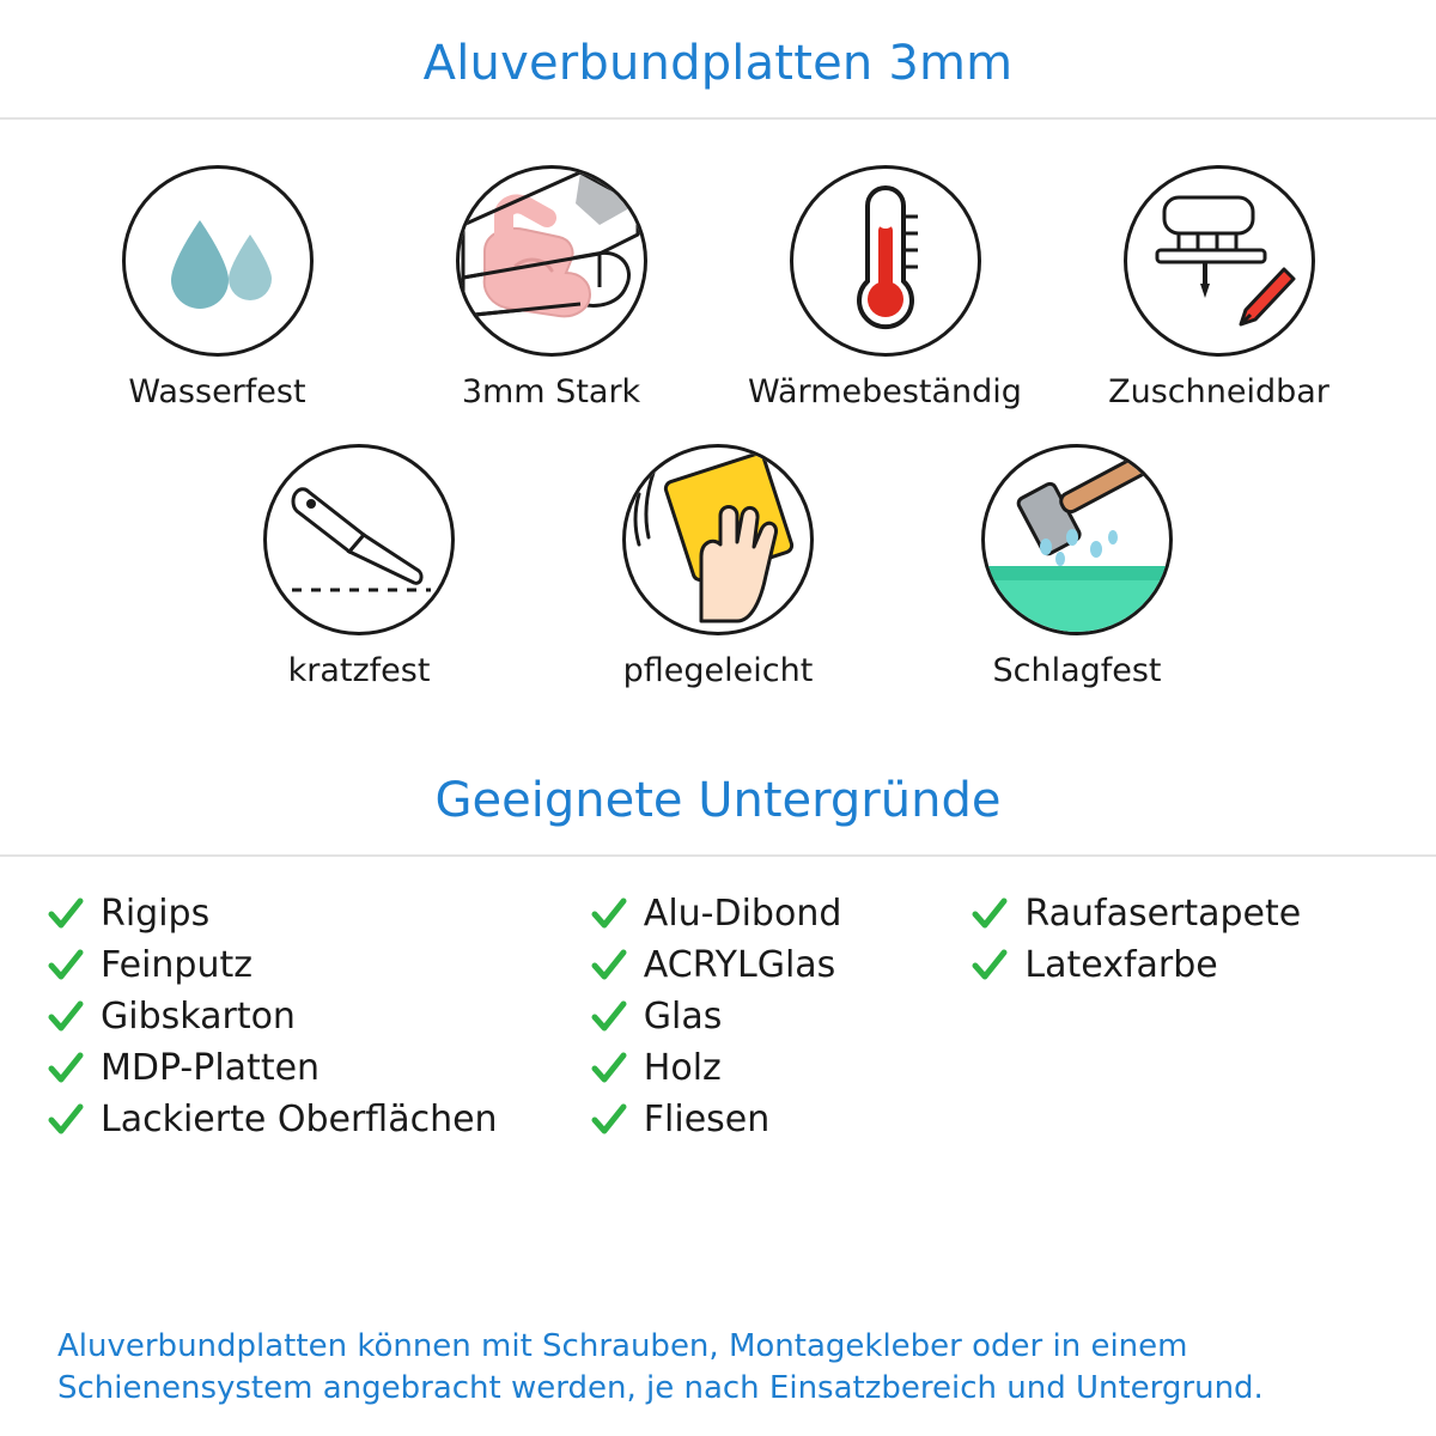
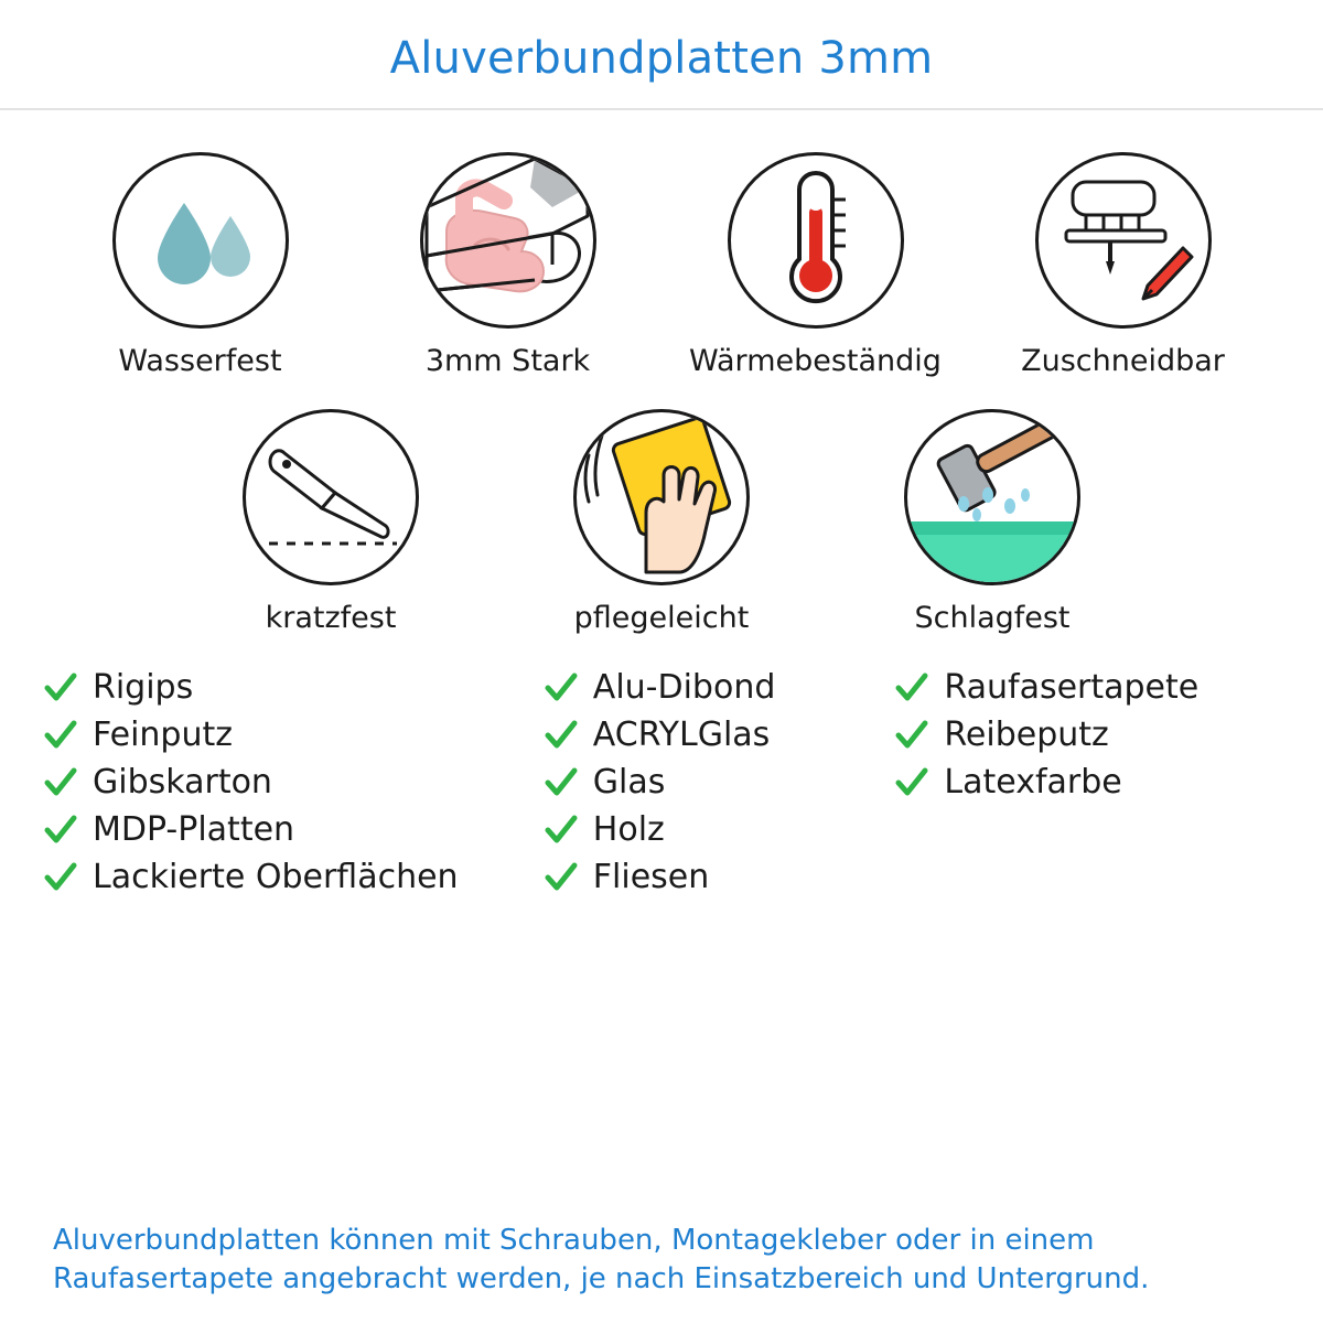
  Aluverbundplatten 3mm
  Wasserfest
  3mm Stark
  Wärmebeständig
  Zuschneidbar
  kratzfest
  pflegeleicht
  Schlagfest
- Geeignete Untergründe
  Rigips
  Feinputz
  Gibskarton
  MDP-Platten
  Lackierte Oberflächen
  Alu-Dibond
  ACRYLGlas
  Glas
  Holz
  Fliesen
  Raufasertapete
+ Reibeputz
  Latexfarbe
- Aluverbundplatten können mit Schrauben, Montagekleber oder in einem Schienensystem angebracht werden, je nach Einsatzbereich und Untergrund.
+ Aluverbundplatten können mit Schrauben, Montagekleber oder in einem Raufasertapete angebracht werden, je nach Einsatzbereich und Untergrund.
